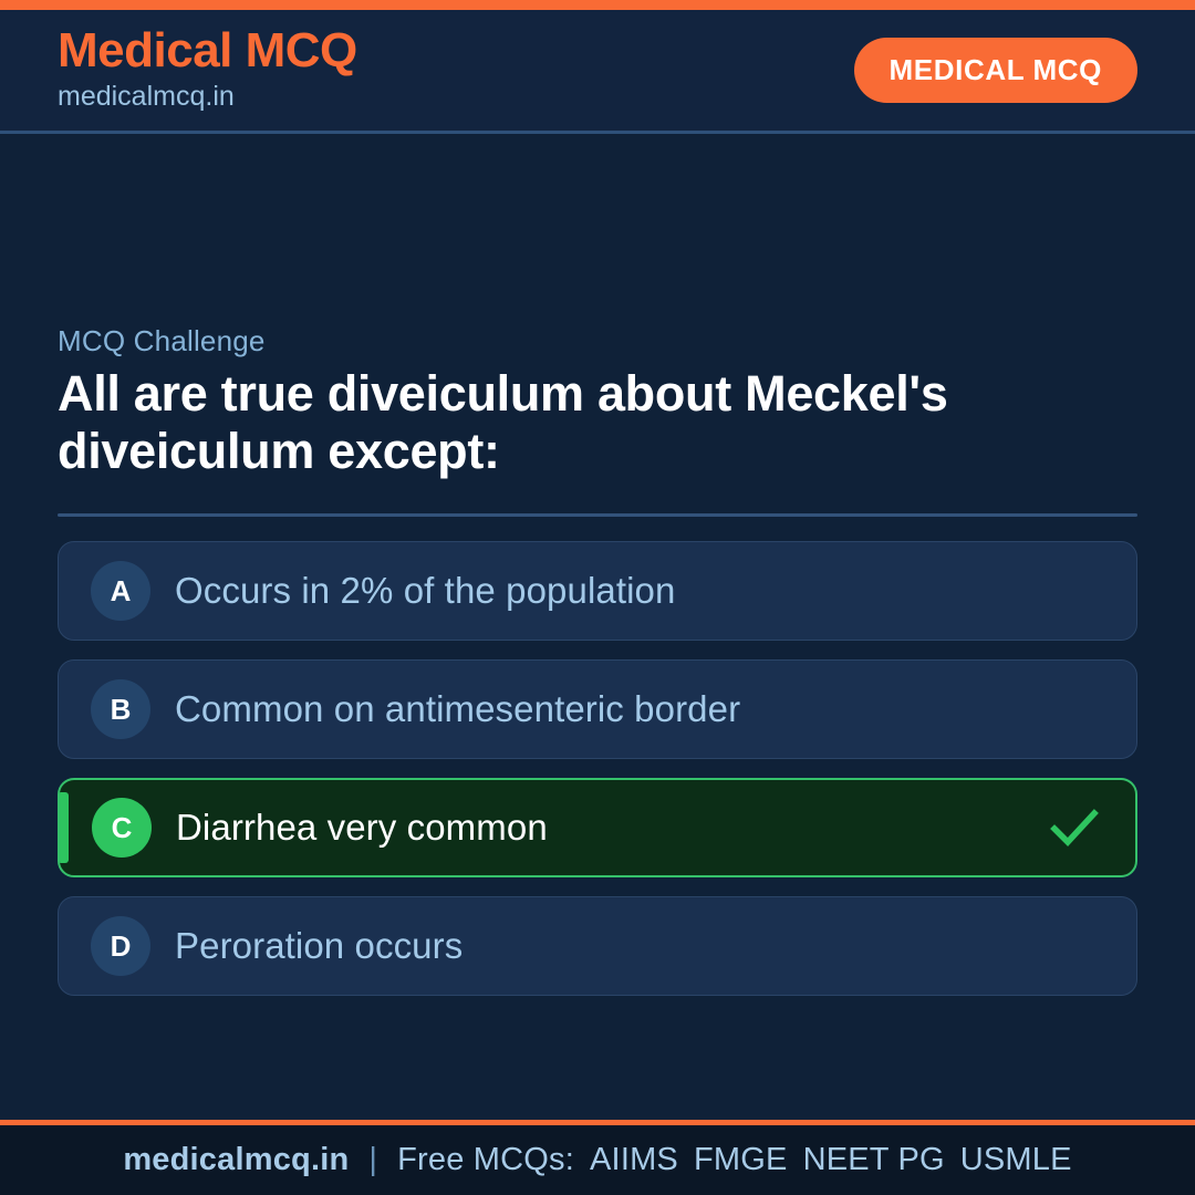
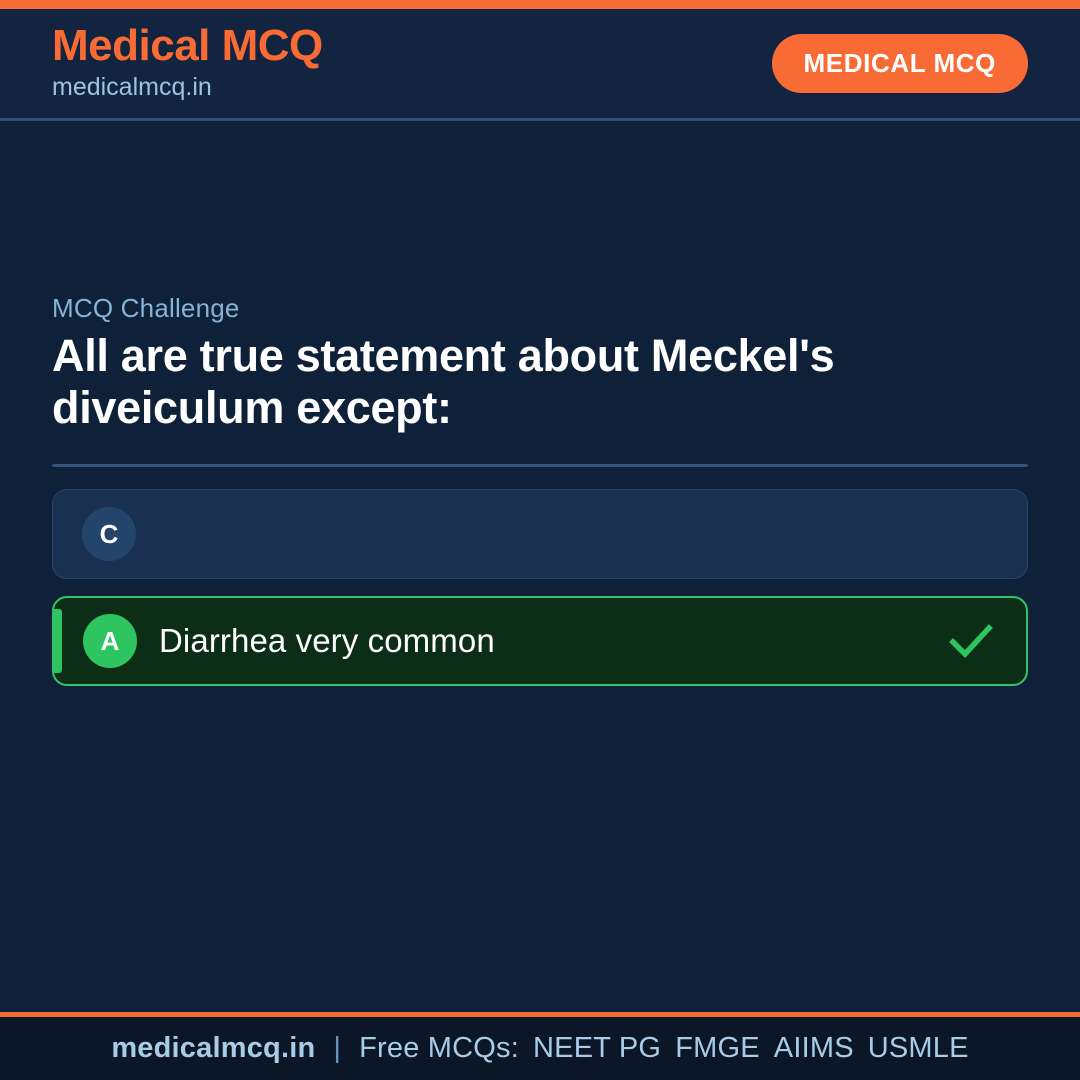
  Medical MCQ
  medicalmcq.in
  MEDICAL MCQ
  MCQ Challenge
- All are true diveiculum about Meckel's diveiculum except:
+ All are true statement about Meckel's diveiculum except:
- A
+ C
- Occurs in 2% of the population
- B
- Common on antimesenteric border
- C
+ A
  Diarrhea very common
- D
- Peroration occurs
  medicalmcq.in
  |
  Free MCQs:
- AIIMS
+ NEET PG
  FMGE
- NEET PG
+ AIIMS
  USMLE
